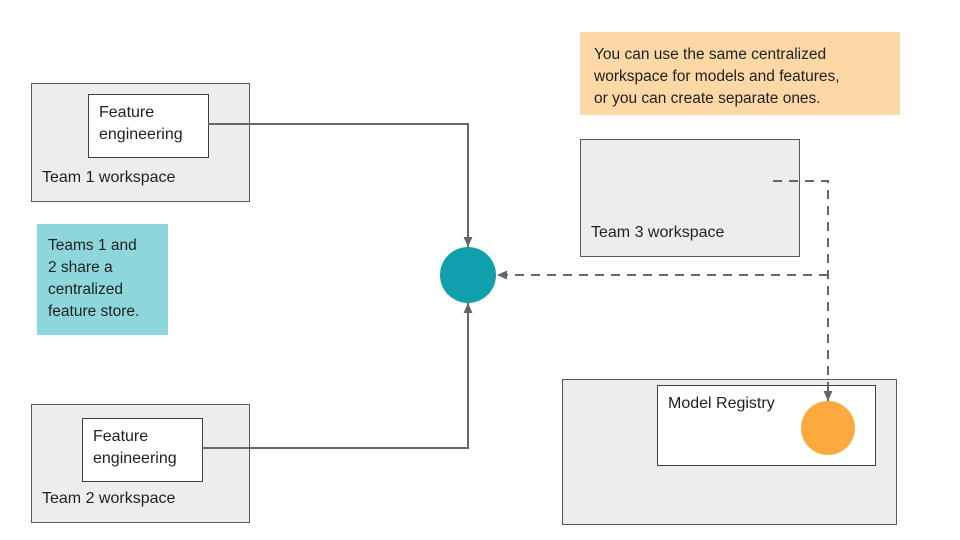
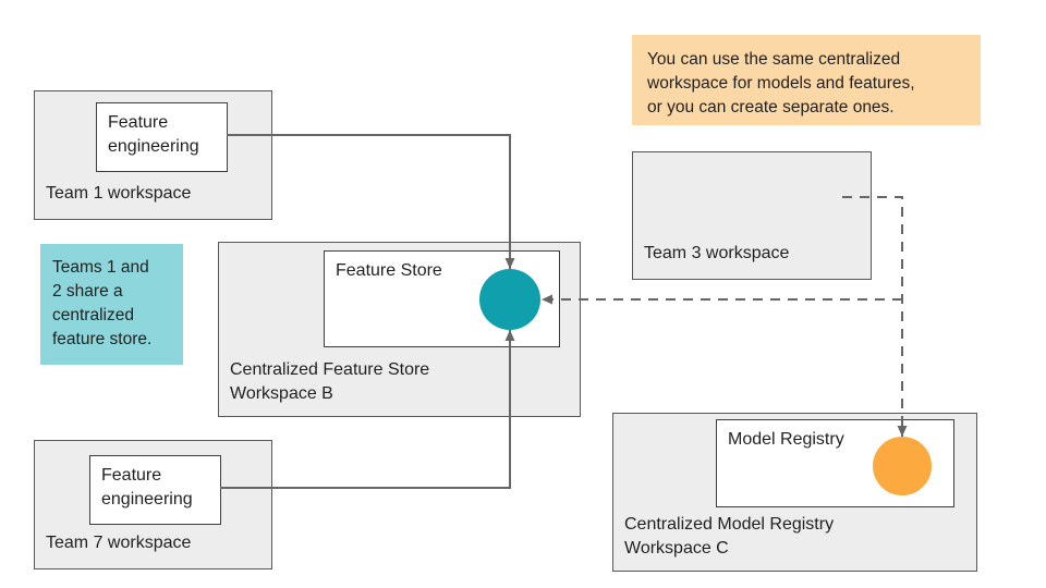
  Feature
  engineering
  Team 1 workspace
  Feature
  engineering
- Team 2 workspace
+ Team 7 workspace
  Team 3 workspace
+ Feature Store
+ Centralized Feature Store
+ Workspace B
  Model Registry
+ Centralized Model Registry
+ Workspace C
  Teams 1 and
  2 share a
  centralized
  feature store.
  You can use the same centralized
  workspace for models and features,
  or you can create separate ones.
